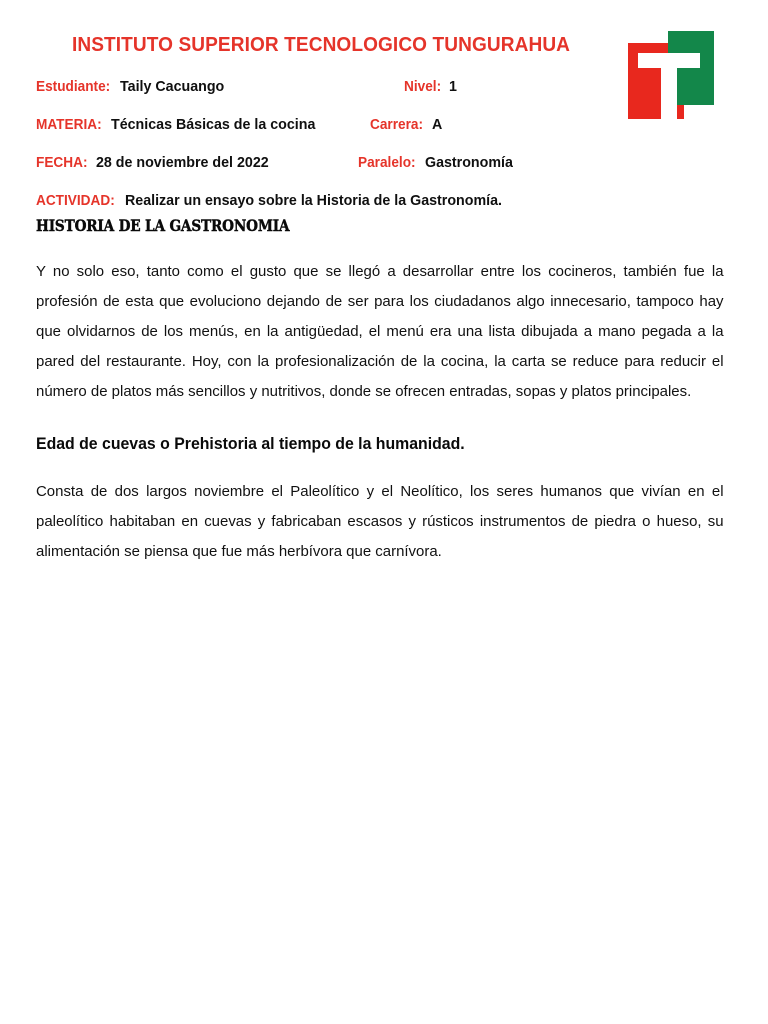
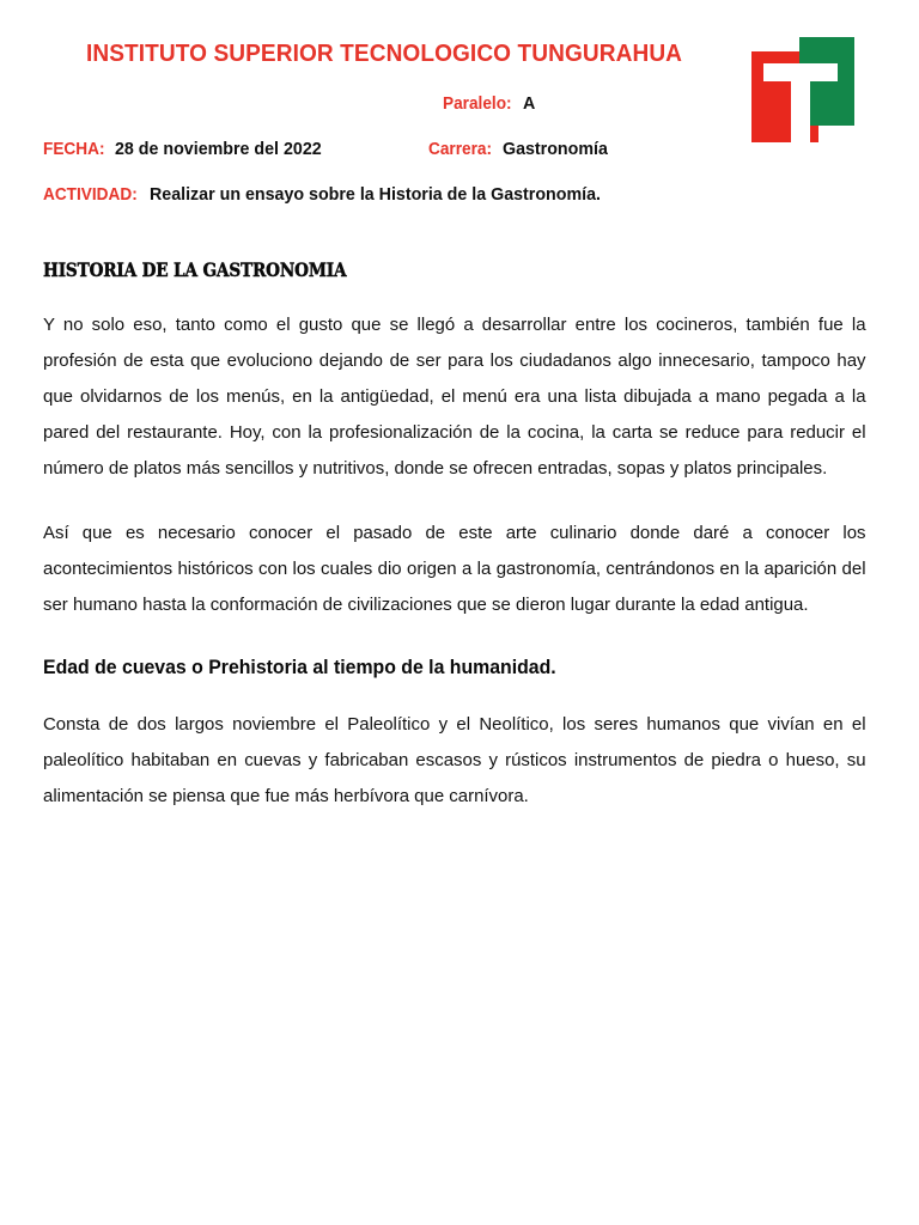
  INSTITUTO SUPERIOR TECNOLOGICO TUNGURAHUA
- Estudiante: Taily Cacuango
- Nivel: 1
- MATERIA: Técnicas Básicas de la cocina
- Carrera: A
+ Paralelo: A
  FECHA: 28 de noviembre del 2022
- Paralelo: Gastronomía
+ Carrera: Gastronomía
  ACTIVIDAD: Realizar un ensayo sobre la Historia de la Gastronomía.
  HISTORIA DE LA GASTRONOMIA
  Y no solo eso, tanto como el gusto que se llegó a desarrollar entre los cocineros, también fue la profesión de esta que evoluciono dejando de ser para los ciudadanos algo innecesario, tampoco hay que olvidarnos de los menús, en la antigüedad, el menú era una lista dibujada a mano pegada a la pared del restaurante. Hoy, con la profesionalización de la cocina, la carta se reduce para reducir el número de platos más sencillos y nutritivos, donde se ofrecen entradas, sopas y platos principales.
+ Así que es necesario conocer el pasado de este arte culinario donde daré a conocer los acontecimientos históricos con los cuales dio origen a la gastronomía, centrándonos en la aparición del ser humano hasta la conformación de civilizaciones que se dieron lugar durante la edad antigua.
  Edad de cuevas o Prehistoria al tiempo de la humanidad.
  Consta de dos largos noviembre el Paleolítico y el Neolítico, los seres humanos que vivían en el paleolítico habitaban en cuevas y fabricaban escasos y rústicos instrumentos de piedra o hueso, su alimentación se piensa que fue más herbívora que carnívora.
